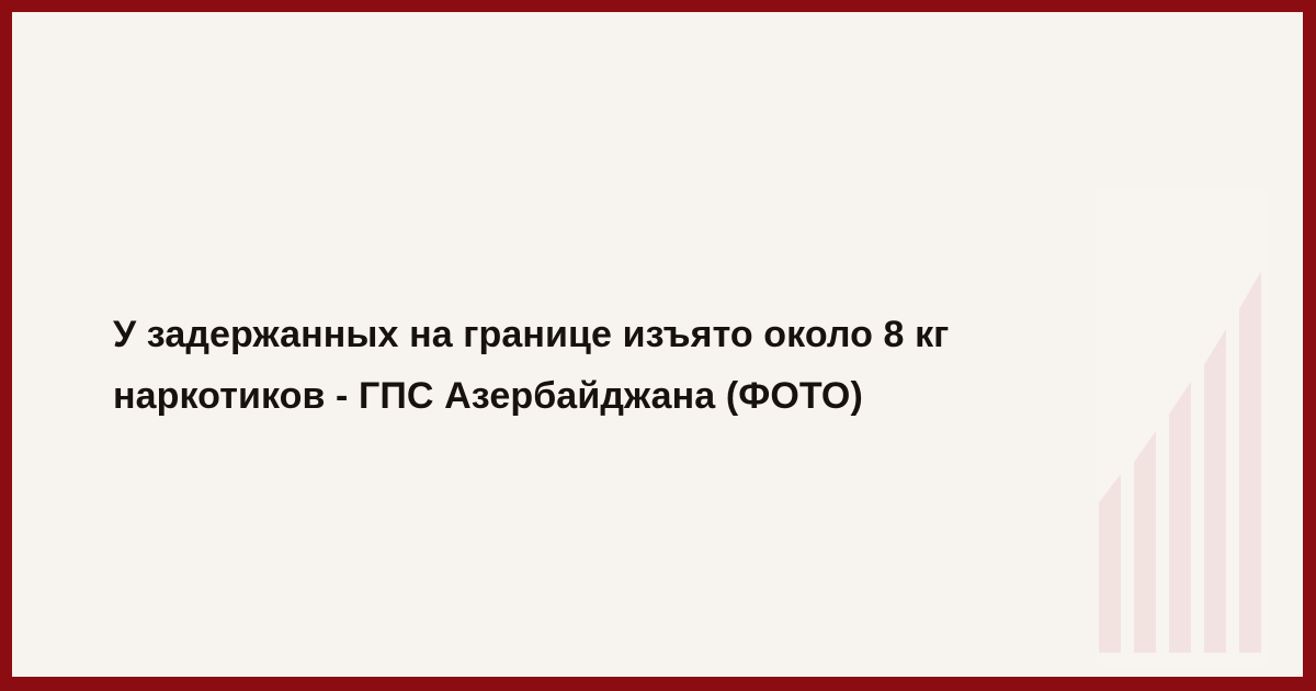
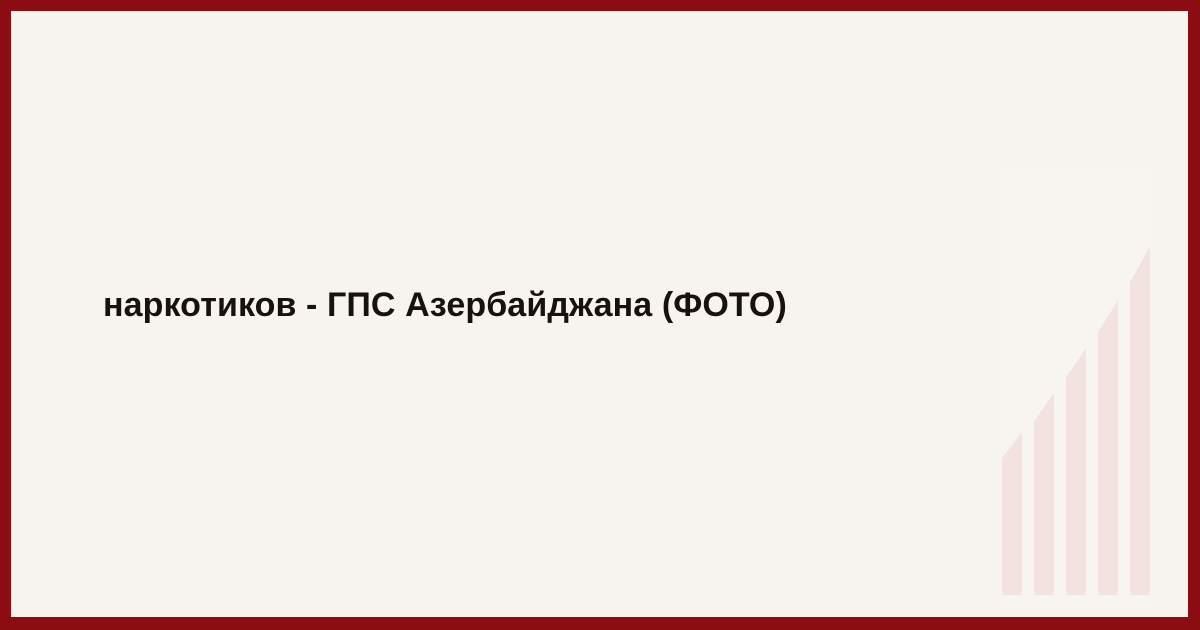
- У задержанных на границе изъято около 8 кг
  наркотиков - ГПС Азербайджана (ФОТО)
